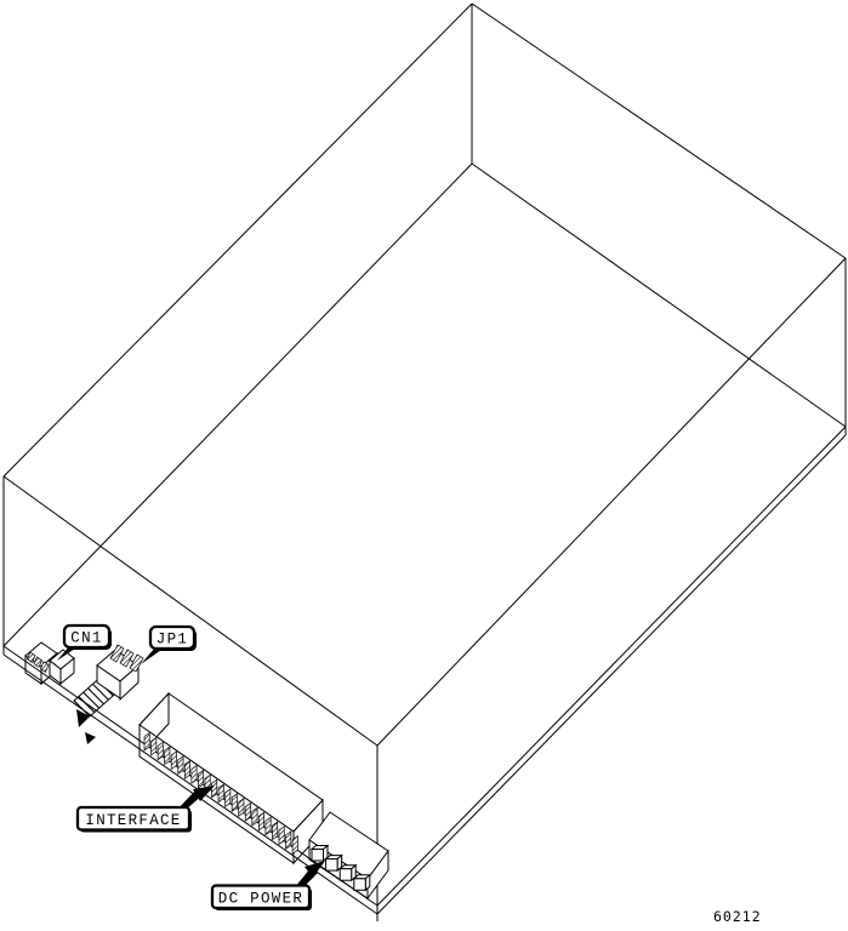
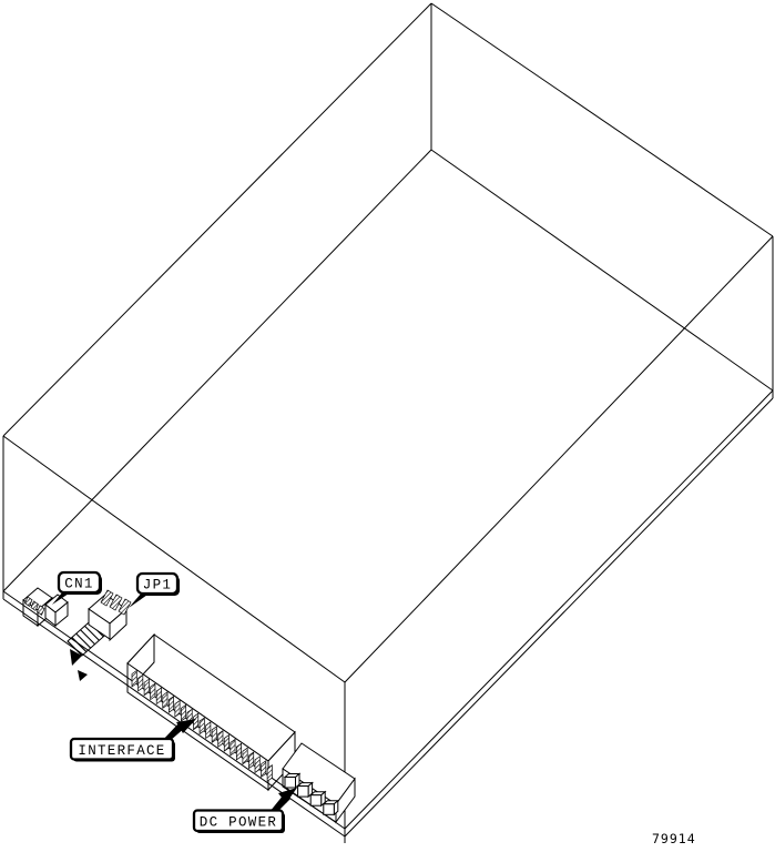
  CN1
  JP1
  INTERFACE
  DC POWER
- 60212
+ 79914
